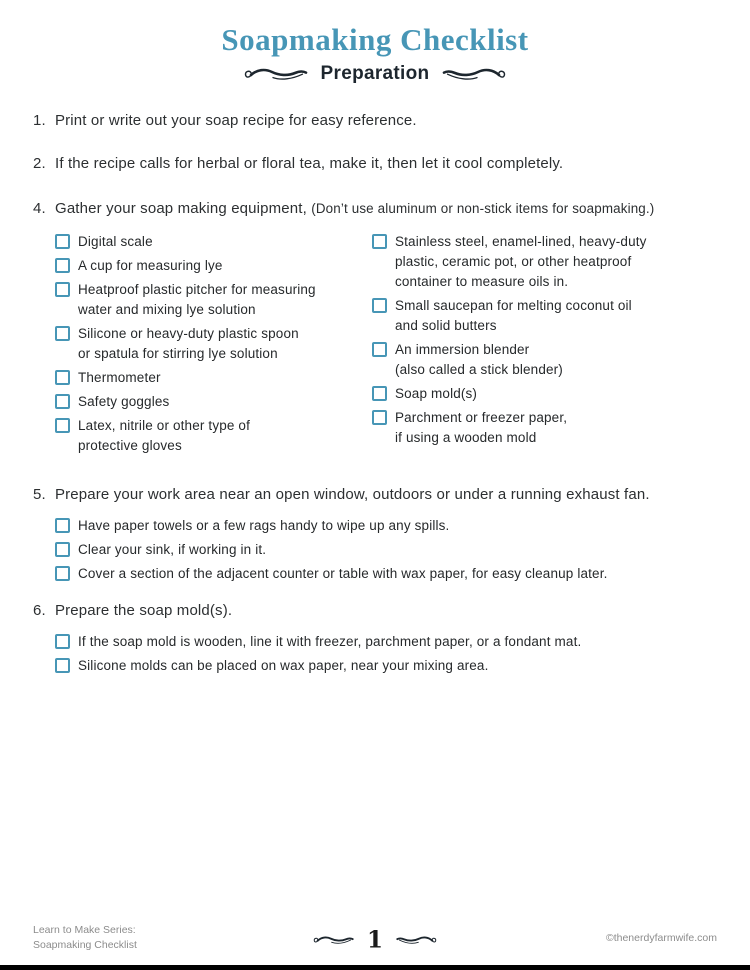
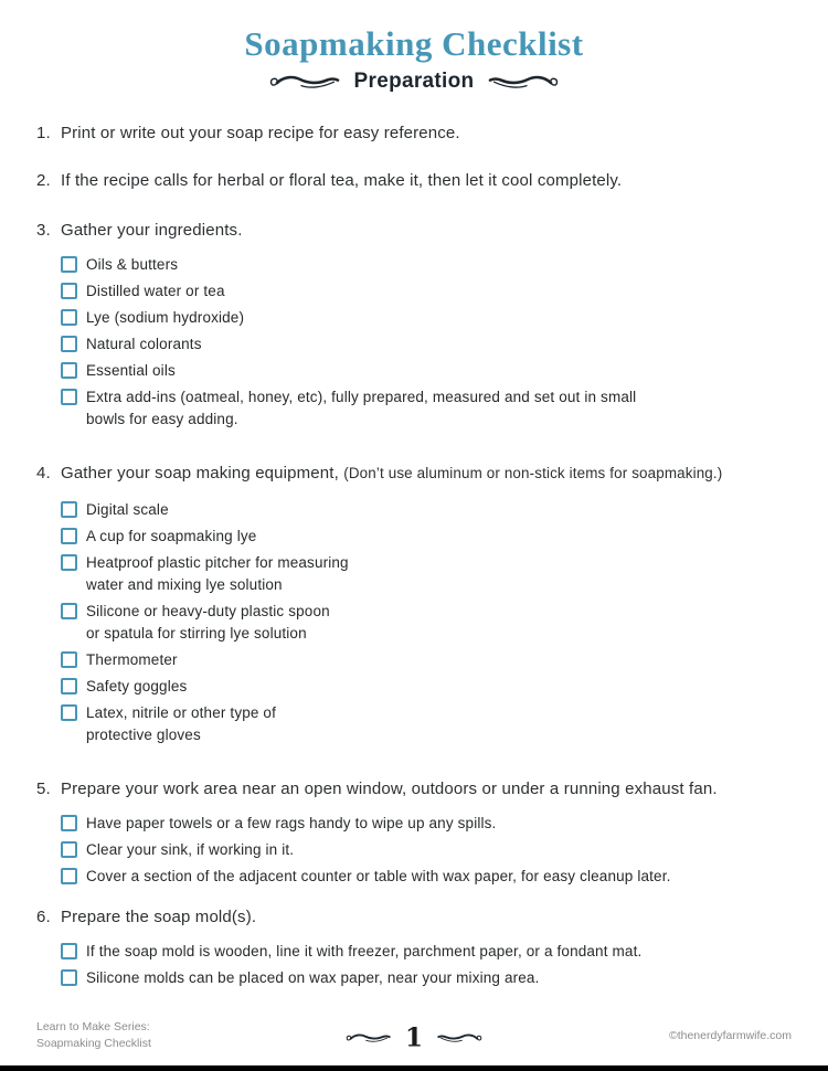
  Soapmaking Checklist
  Preparation
  1.
  Print or write out your soap recipe for easy reference.
  2.
  If the recipe calls for herbal or floral tea, make it, then let it cool completely.
+ 3.
+ Gather your ingredients.
+ Oils & butters
+ Distilled water or tea
+ Lye (sodium hydroxide)
+ Natural colorants
+ Essential oils
+ Extra add-ins (oatmeal, honey, etc), fully prepared, measured and set out in small
+ bowls for easy adding.
  4.
  Gather your soap making equipment, (Don’t use aluminum or non-stick items for soapmaking.)
  Digital scale
- A cup for measuring lye
+ A cup for soapmaking lye
  Heatproof plastic pitcher for measuring
  water and mixing lye solution
  Silicone or heavy-duty plastic spoon
  or spatula for stirring lye solution
  Thermometer
  Safety goggles
  Latex, nitrile or other type of
  protective gloves
- Stainless steel, enamel-lined, heavy-duty
- plastic, ceramic pot, or other heatproof
- container to measure oils in.
- Small saucepan for melting coconut oil
- and solid butters
- An immersion blender
- (also called a stick blender)
- Soap mold(s)
- Parchment or freezer paper,
- if using a wooden mold
  5.
  Prepare your work area near an open window, outdoors or under a running exhaust fan.
  Have paper towels or a few rags handy to wipe up any spills.
  Clear your sink, if working in it.
  Cover a section of the adjacent counter or table with wax paper, for easy cleanup later.
  6.
  Prepare the soap mold(s).
  If the soap mold is wooden, line it with freezer, parchment paper, or a fondant mat.
  Silicone molds can be placed on wax paper, near your mixing area.
  Learn to Make Series:
  Soapmaking Checklist
  1
  ©thenerdyfarmwife.com
